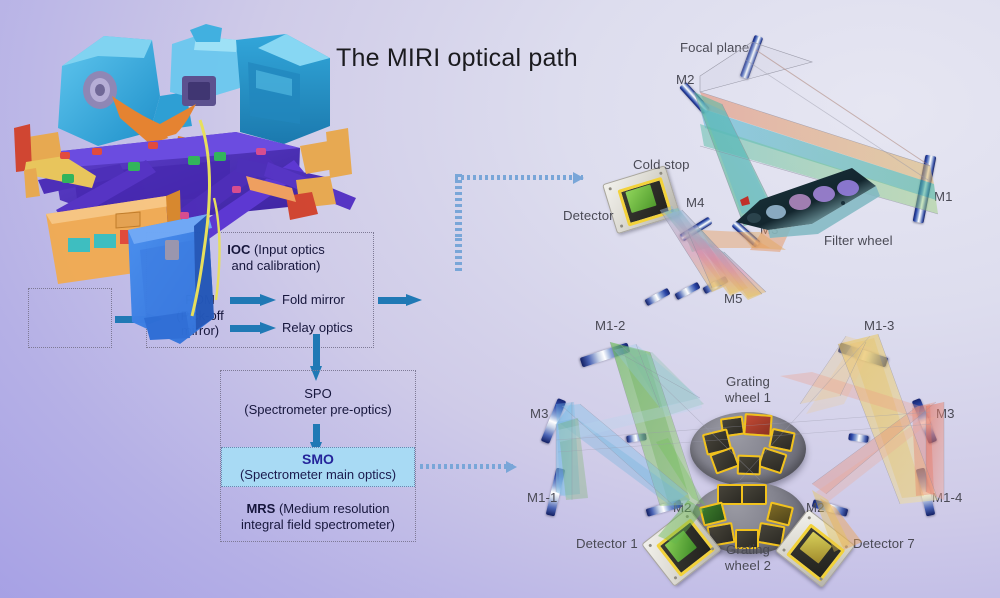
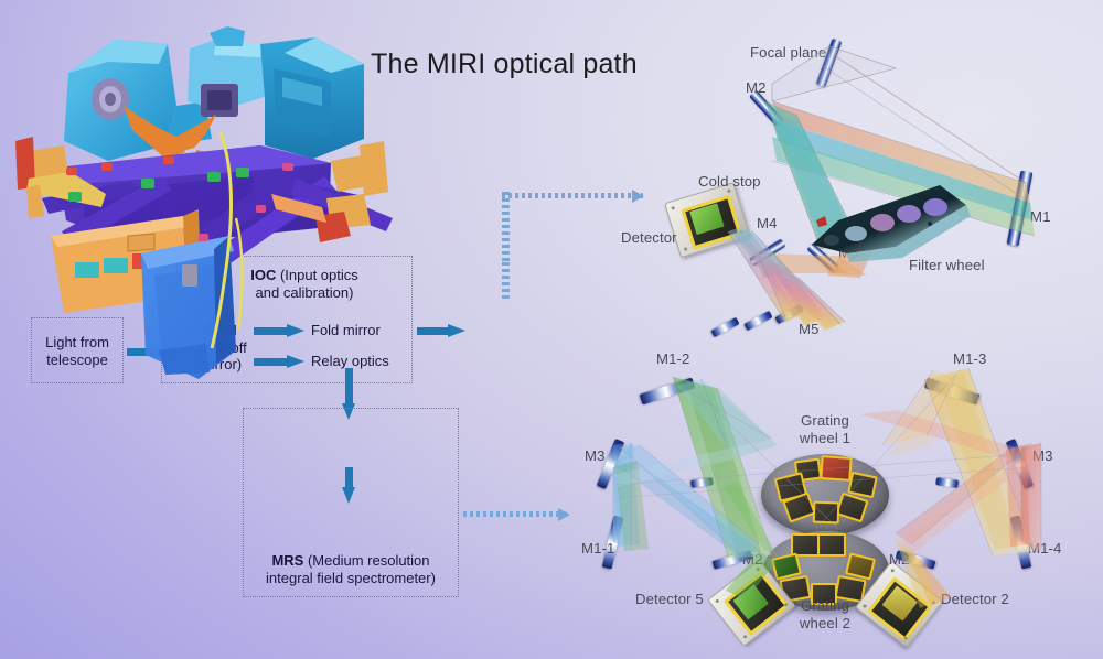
  The MIRI optical path
+ Light from
+ telescope
  IOC (Input optics
  and calibration)
  Fold mirror
  Relay optics
- SPO
- (Spectrometer pre-optics)
- SMO
- (Spectrometer main optics)
  MRS (Medium resolution
  integral field spectrometer)
  Focal plane
  M2
  M1
  M3
  M4
  M5
  Cold stop
  Detector
  Filter wheel
  M1-2
  M1-3
  M3
  M1-1
  M1-4
  M2
  M2
- Detector 1
+ Detector 5
- Detector 7
+ Detector 2
  Grating
  wheel 1
  Grating
  wheel 2
